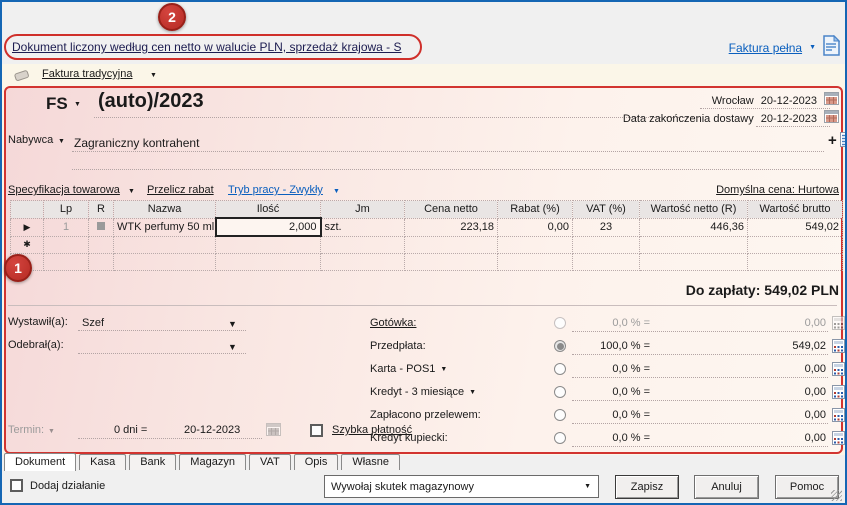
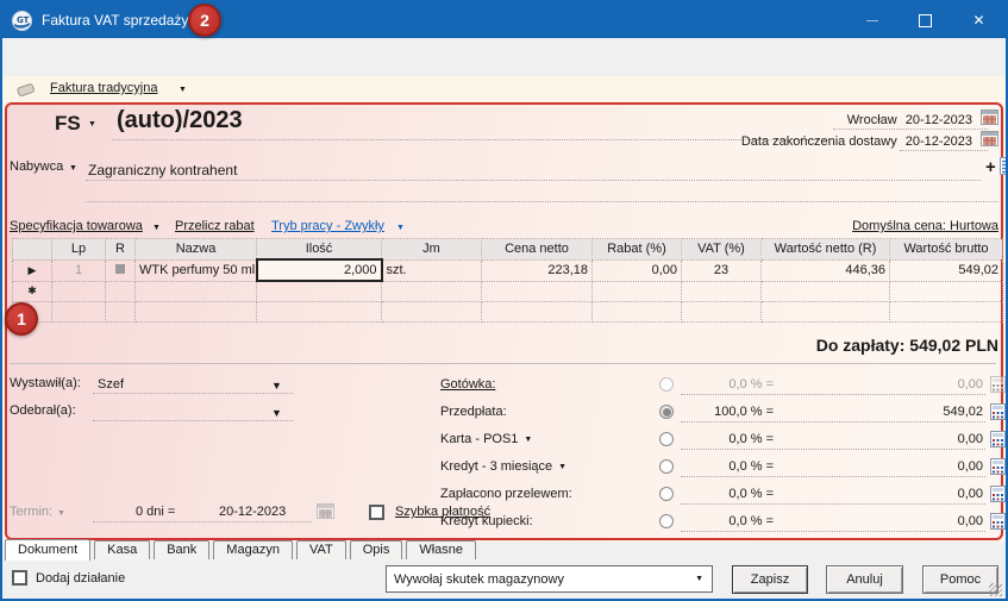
+ GT
+ Faktura VAT sprzedaży
+ ✕
  2
- Dokument liczony według cen netto w walucie PLN, sprzedaż krajowa - S
- Faktura pełna
  Faktura tradycyjna
  FS
  (auto)/2023
  Wrocław
  20-12-2023
  Data zakończenia dostawy
  20-12-2023
  Nabywca
  Zagraniczny kontrahent
  +
  Specyfikacja towarowa
  Przelicz rabat
  Tryb pracy - Zwykły
  Domyślna cena: Hurtowa
  	Lp	R	Nazwa	Ilość	Jm	Cena netto	Rabat (%)	VAT (%)	Wartość netto (R)	Wartość brutto
  ▶	1		WTK perfumy 50 ml	2,000	szt.	223,18	0,00	23	446,36	549,02
  ✱
  Do zapłaty: 549,02 PLN
  Wystawił(a):
  Szef
  ▼
  Odebrał(a):
  ▼
  Gotówka:
  0,0 % =
  0,00
  Przedpłata:
  100,0 % =
  549,02
  Karta - POS1
  0,0 % =
  0,00
  Kredyt - 3 miesiące
  0,0 % =
  0,00
  Zapłacono przelewem:
  0,0 % =
  0,00
  Kredyt kupiecki:
  0,0 % =
  0,00
  Termin:
  0 dni =
  20-12-2023
  Szybka płatność
  1
  Dokument
  Kasa
  Bank
  Magazyn
  VAT
  Opis
  Własne
  Dodaj działanie
  Wywołaj skutek magazynowy
  Zapisz
  Anuluj
  Pomoc
